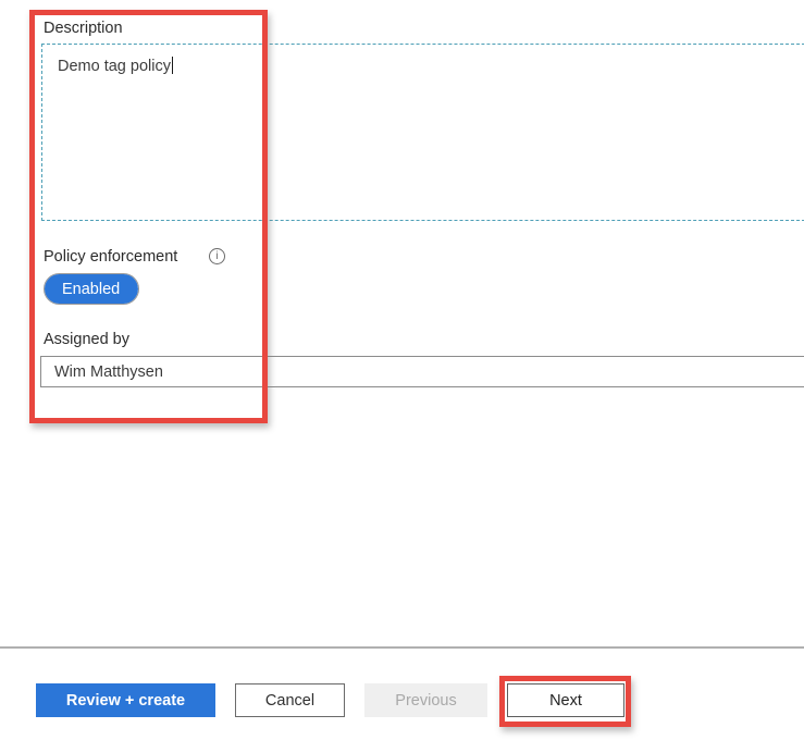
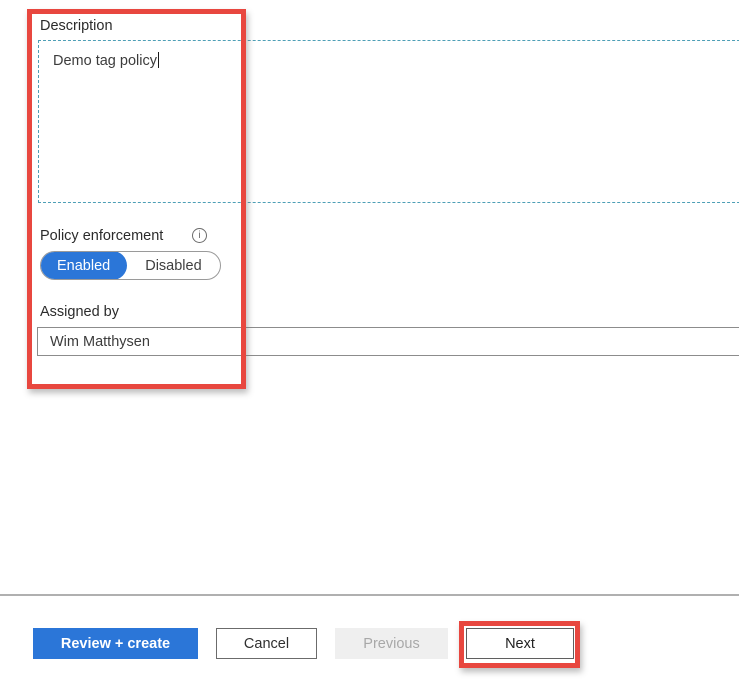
  Description
  Demo tag policy
  Policy enforcement
  i
  Enabled
+ Disabled
  Assigned by
  Wim Matthysen
  Review + create
  Cancel
  Previous
  Next
